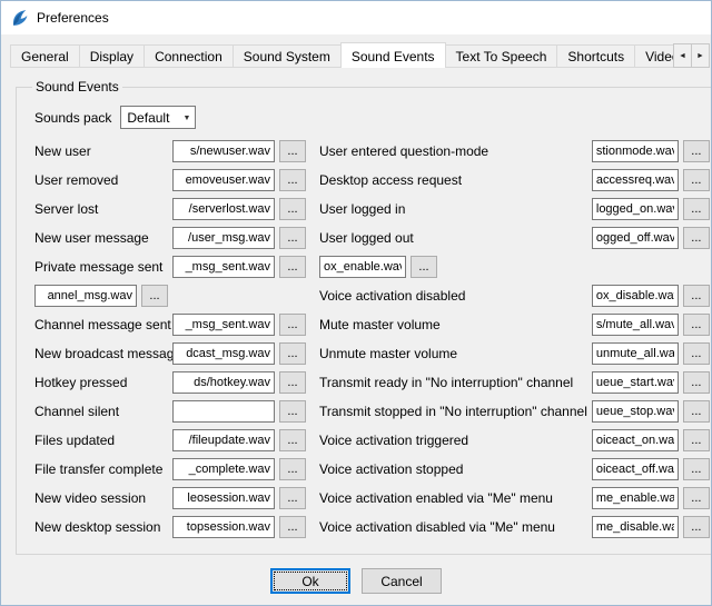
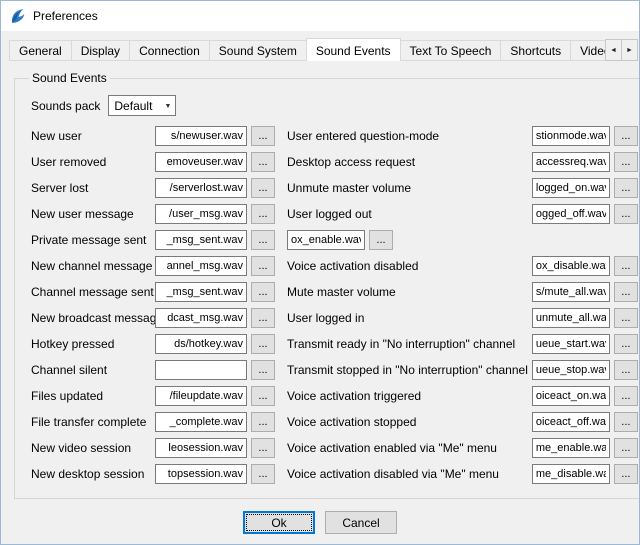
  Preferences
  General
  Display
  Connection
  Sound System
  Sound Events
  Text To Speech
  Shortcuts
  Vide
  Sound Events
  Sounds pack
  Default
  New user
  s/newuser.wav
  ...
  User removed
  emoveuser.wav
  ...
  Server lost
  /serverlost.wav
  ...
  New user message
  /user_msg.wav
  ...
  Private message sent
  _msg_sent.wav
  ...
+ New channel message
  annel_msg.wav
  ...
  Channel message sent
  _msg_sent.wav
  ...
  New broadcast messag
  dcast_msg.wav
  ...
  Hotkey pressed
  ds/hotkey.wav
  ...
  Channel silent
  ...
  Files updated
  /fileupdate.wav
  ...
  File transfer complete
  _complete.wav
  ...
  New video session
  leosession.wav
  ...
  New desktop session
  topsession.wav
  ...
  User entered question-mode
  stionmode.wa
  ...
  Desktop access request
  accessreq.wa
  ...
- User logged in
+ Unmute master volume
  logged_on.wa
  ...
  User logged out
  ogged_off.wav
  ...
  ox_enable.wa
  ...
  Voice activation disabled
  ox_disable.wa
  ...
  Mute master volume
  s/mute_all.wa
  ...
- Unmute master volume
+ User logged in
  unmute_all.wa
  ...
  Transmit ready in "No interruption" channel
  ueue_start.wa
  ...
  Transmit stopped in "No interruption" channel
  ueue_stop.wa
  ...
  Voice activation triggered
  oiceact_on.wa
  ...
  Voice activation stopped
  oiceact_off.wa
  ...
  Voice activation enabled via "Me" menu
  me_enable.wa
  ...
  Voice activation disabled via "Me" menu
  me_disable.w
  ...
  Ok
  Cancel
